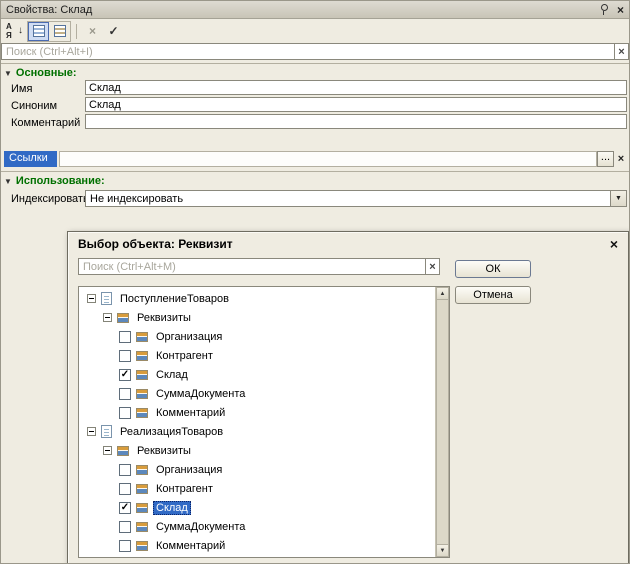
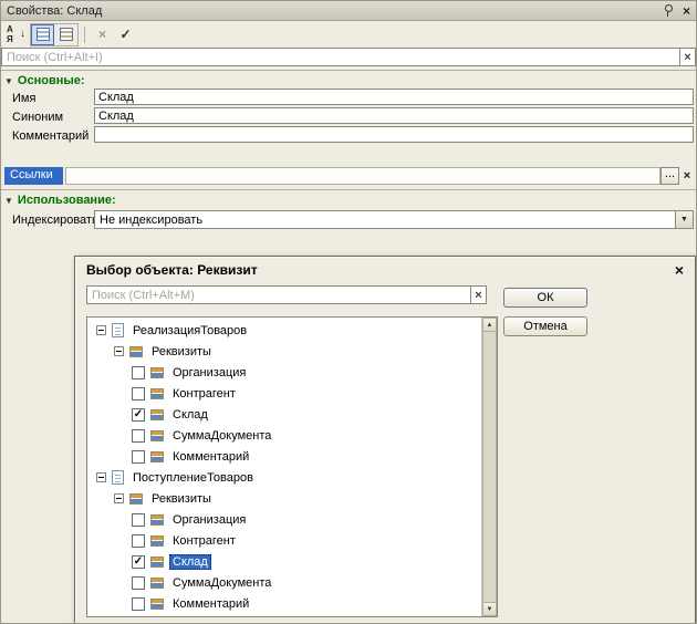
  Свойства: Склад
  ×
  А
  Я
  ↓
  ×
  ✓
  Поиск (Ctrl+Alt+I)
  ×
  ▼
  Основные:
  Имя
  Склад
  Синоним
  Склад
  Комментарий
  Ссылки
  ...
  ×
  ▼
  Использование:
  Индексироват
  Не индексировать
  Выбор объекта: Реквизит
  ×
  Поиск (Ctrl+Alt+M)
  ×
  ОК
  Отмена
- ПоступлениеТоваров
+ РеализацияТоваров
  Реквизиты
  Организация
  Контрагент
  ✓
  Склад
  СуммаДокумента
  Комментарий
- РеализацияТоваров
+ ПоступлениеТоваров
  Реквизиты
  Организация
  Контрагент
  ✓
  Склад
  СуммаДокумента
  Комментарий
